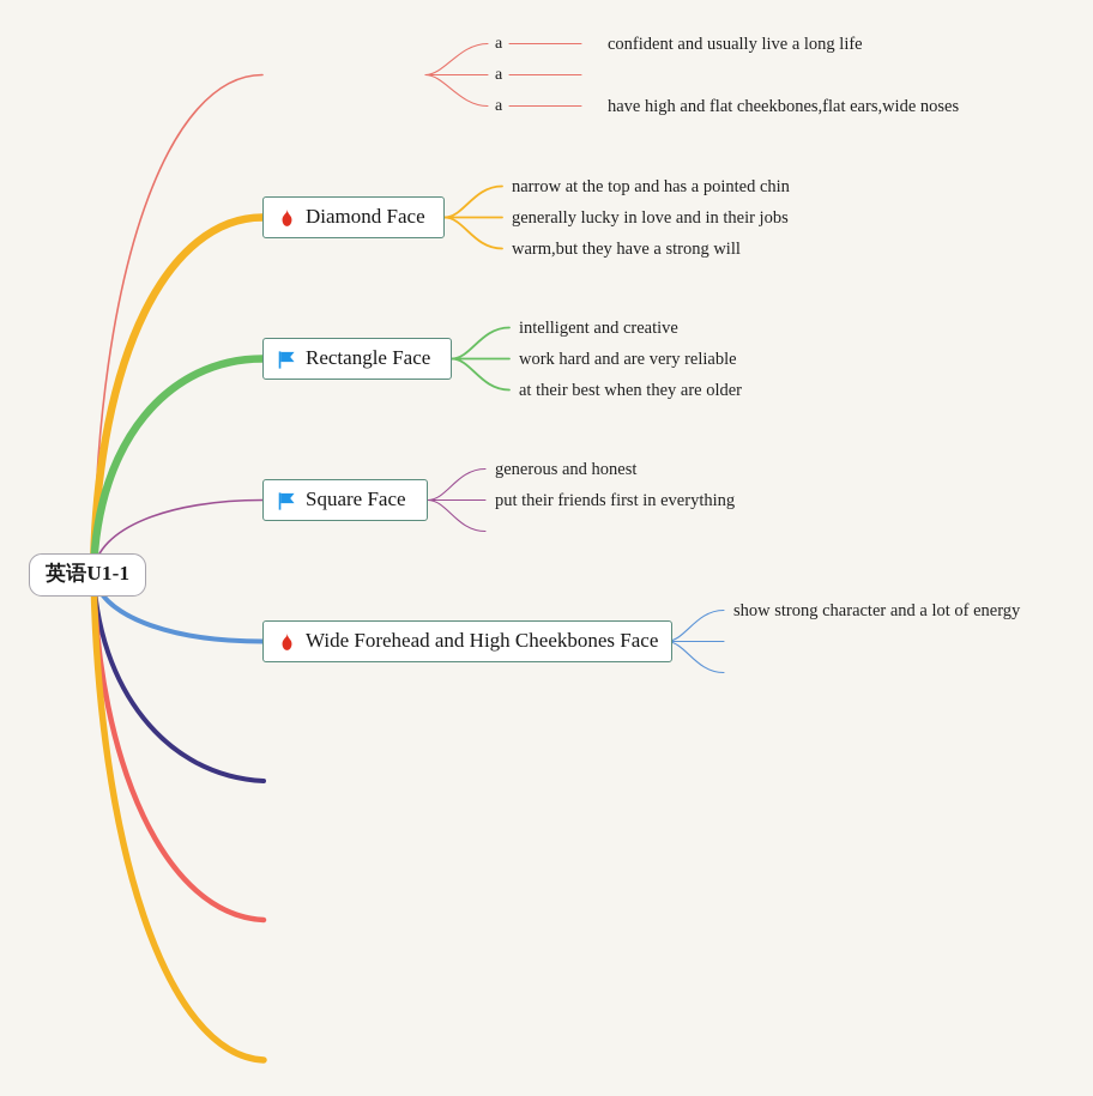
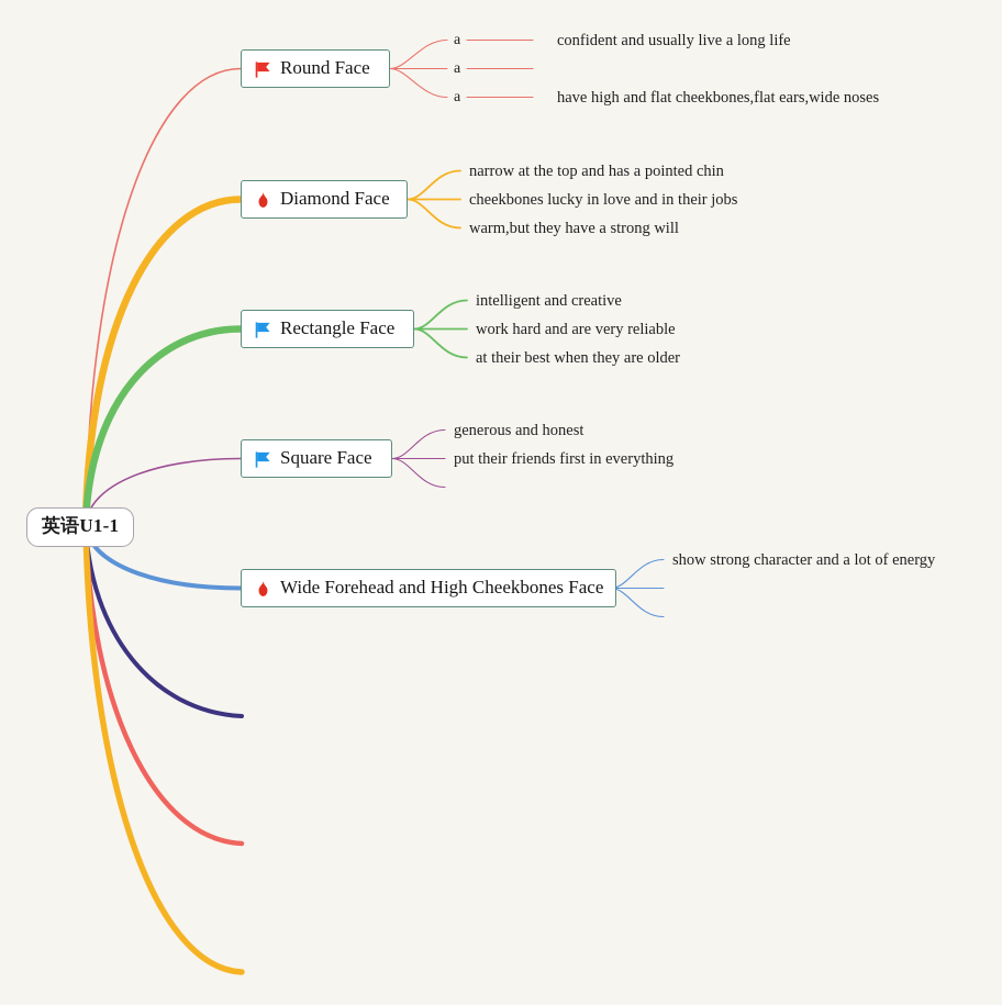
  英语U1-1
+ Round Face
  a
  confident and usually live a long life
  a
  a
  have high and flat cheekbones,flat ears,wide noses
  Diamond Face
  narrow at the top and has a pointed chin
- generally lucky in love and in their jobs
+ cheekbones lucky in love and in their jobs
  warm,but they have a strong will
  Rectangle Face
  intelligent and creative
  work hard and are very reliable
  at their best when they are older
  Square Face
  generous and honest
  put their friends first in everything
  Wide Forehead and High Cheekbones Face
  show strong character and a lot of energy
